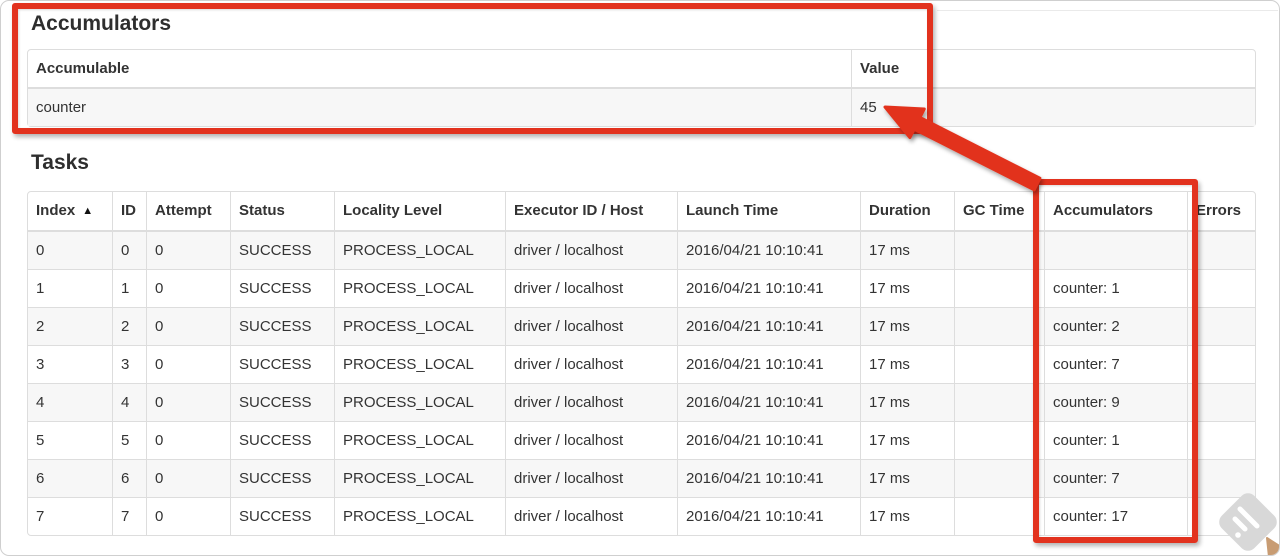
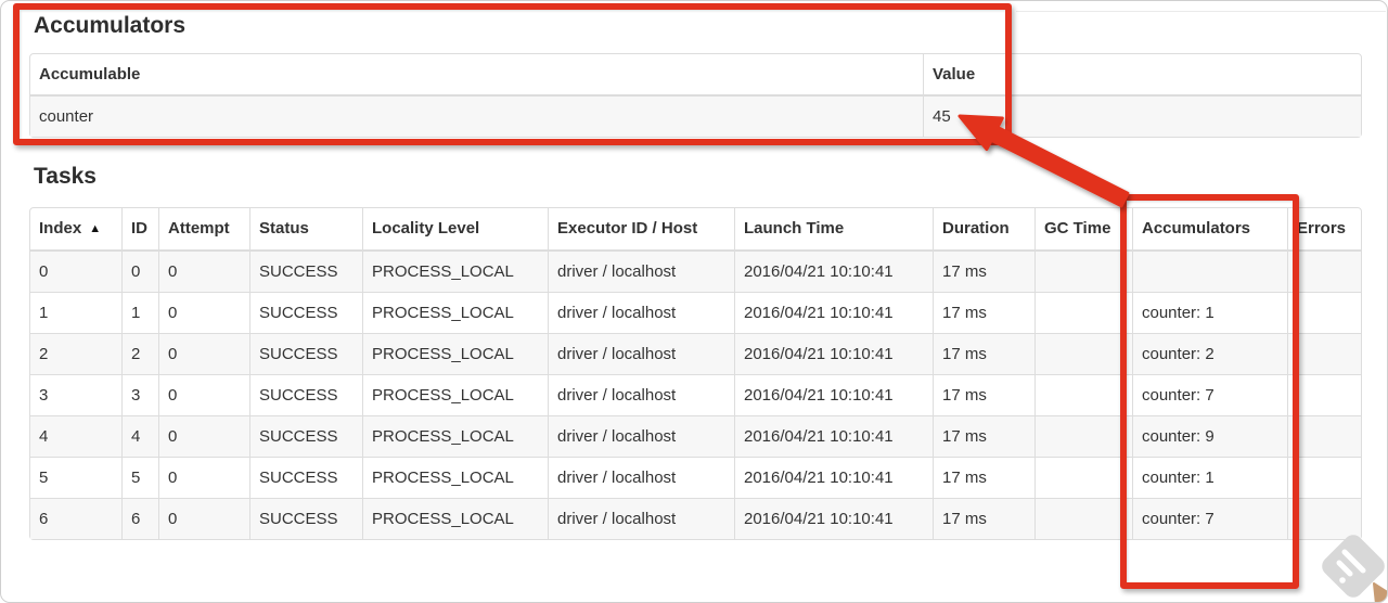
  Accumulators
  Accumulable	Value
  counter	45
  Tasks
  Index ▲	ID	Attempt	Status	Locality Level	Executor ID / Host	Launch Time	Duration	GC Time	Accumulators	Errors
  0	0	0	SUCCESS	PROCESS_LOCAL	driver / localhost	2016/04/21 10:10:41	17 ms
  1	1	0	SUCCESS	PROCESS_LOCAL	driver / localhost	2016/04/21 10:10:41	17 ms		counter: 1
  2	2	0	SUCCESS	PROCESS_LOCAL	driver / localhost	2016/04/21 10:10:41	17 ms		counter: 2
  3	3	0	SUCCESS	PROCESS_LOCAL	driver / localhost	2016/04/21 10:10:41	17 ms		counter: 7
  4	4	0	SUCCESS	PROCESS_LOCAL	driver / localhost	2016/04/21 10:10:41	17 ms		counter: 9
  5	5	0	SUCCESS	PROCESS_LOCAL	driver / localhost	2016/04/21 10:10:41	17 ms		counter: 1
  6	6	0	SUCCESS	PROCESS_LOCAL	driver / localhost	2016/04/21 10:10:41	17 ms		counter: 7
- 7	7	0	SUCCESS	PROCESS_LOCAL	driver / localhost	2016/04/21 10:10:41	17 ms		counter: 17
